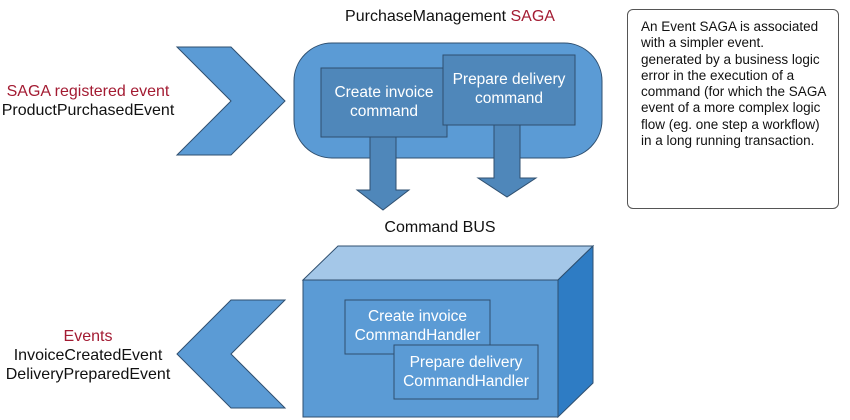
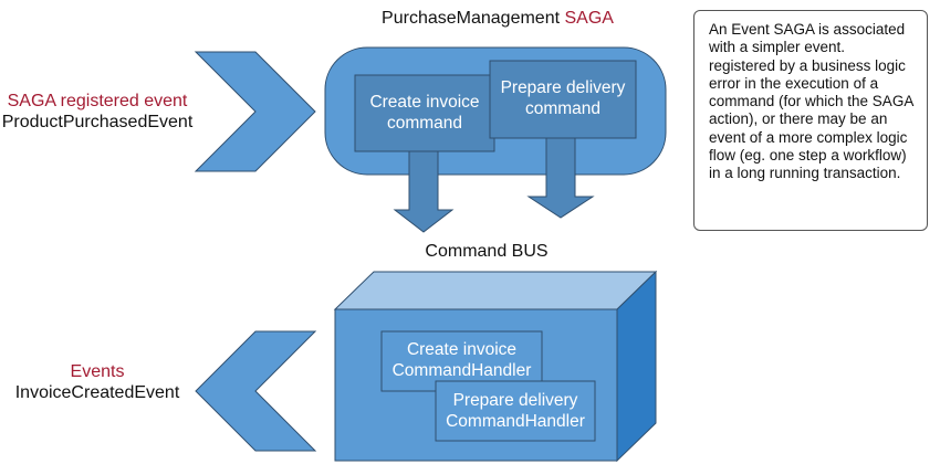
  PurchaseManagement SAGA
  SAGA registered event
  ProductPurchasedEvent
  Create invoice
  command
  Prepare delivery
  command
  Command BUS
  Create invoice
  CommandHandler
  Prepare delivery
  CommandHandler
  Events
  InvoiceCreatedEvent
- DeliveryPreparedEvent
  An Event SAGA is associated
  with a simpler event.
- generated by a business logic
+ registered by a business logic
  error in the execution of a
  command (for which the SAGA
+ action), or there may be an
  event of a more complex logic
  flow (eg. one step a workflow)
  in a long running transaction.
